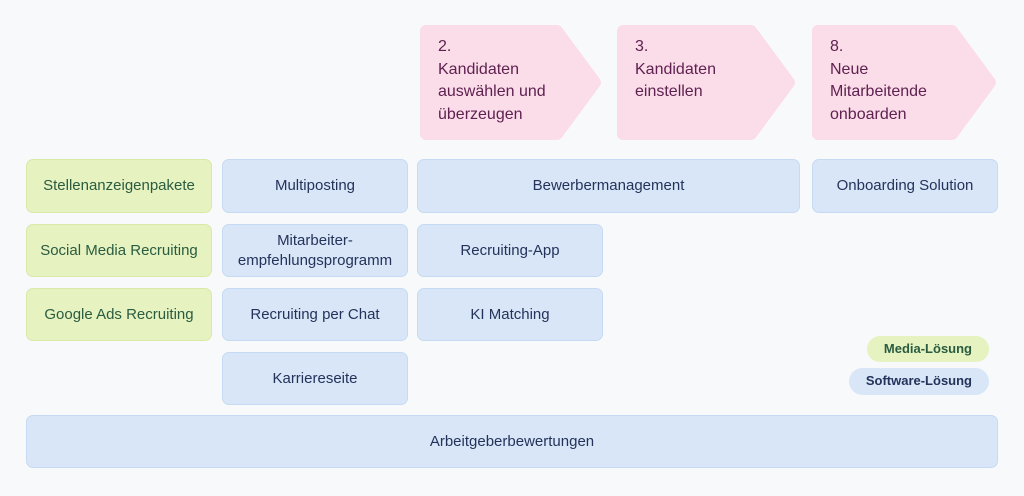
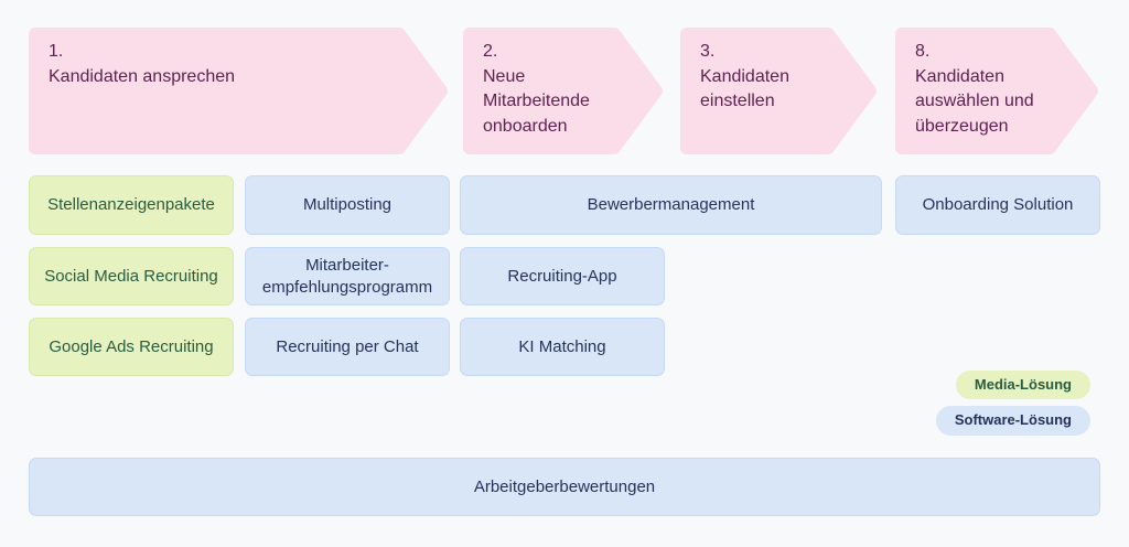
+ 1.
+ Kandidaten ansprechen
  2.
- Kandidaten auswählen und überzeugen
+ Neue Mitarbeitende onboarden
  3.
  Kandidaten einstellen
  8.
- Neue Mitarbeitende onboarden
+ Kandidaten auswählen und überzeugen
  Stellenanzeigenpakete
  Social Media Recruiting
  Google Ads Recruiting
  Multiposting
  Mitarbeiter-empfehlungsprogramm
  Recruiting per Chat
- Karriereseite
  Bewerbermanagement
  Recruiting-App
  KI Matching
  Onboarding Solution
  Arbeitgeberbewertungen
  Media-Lösung
  Software-Lösung
